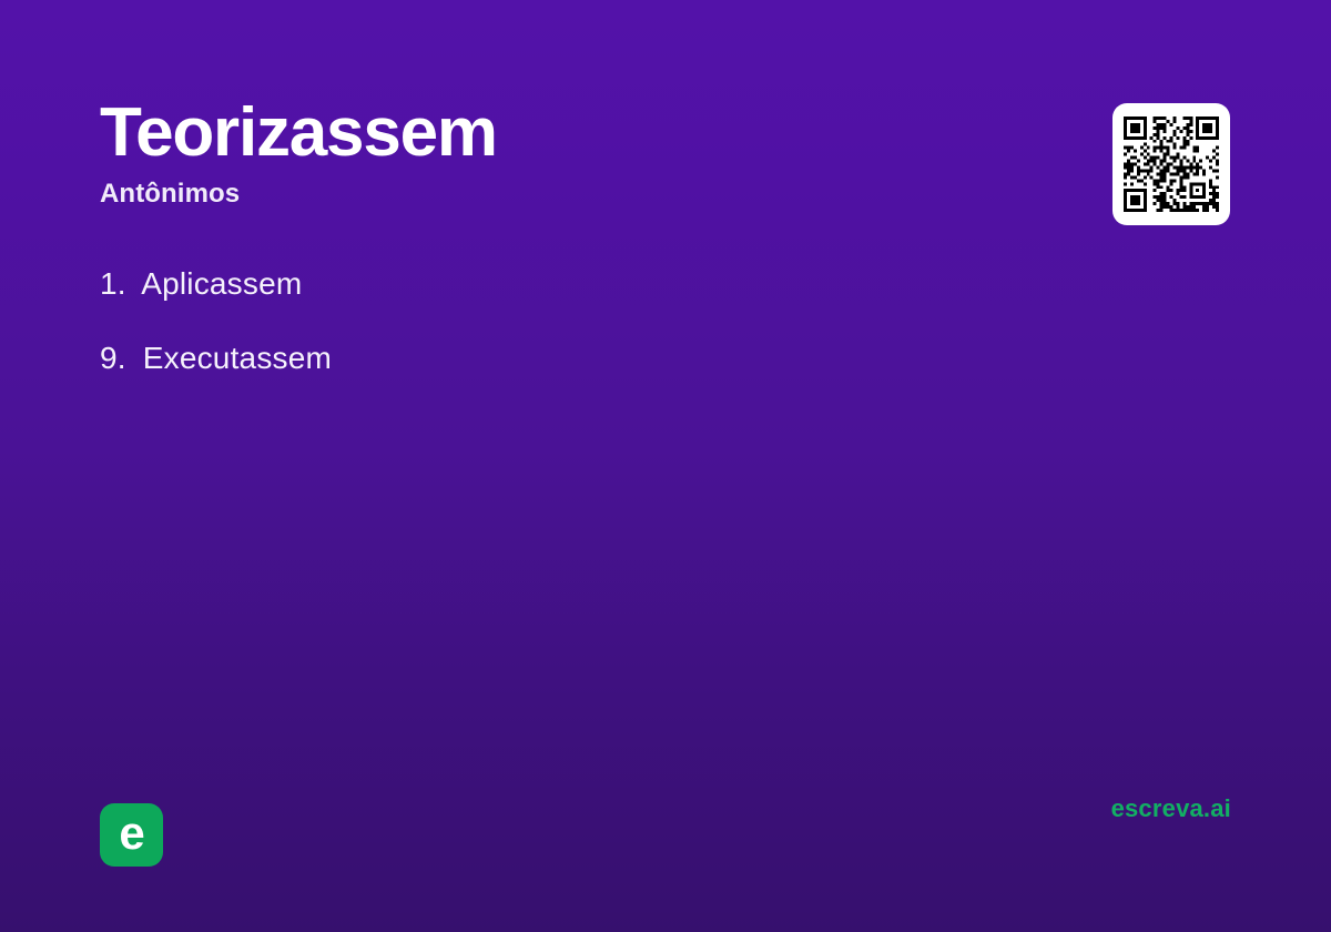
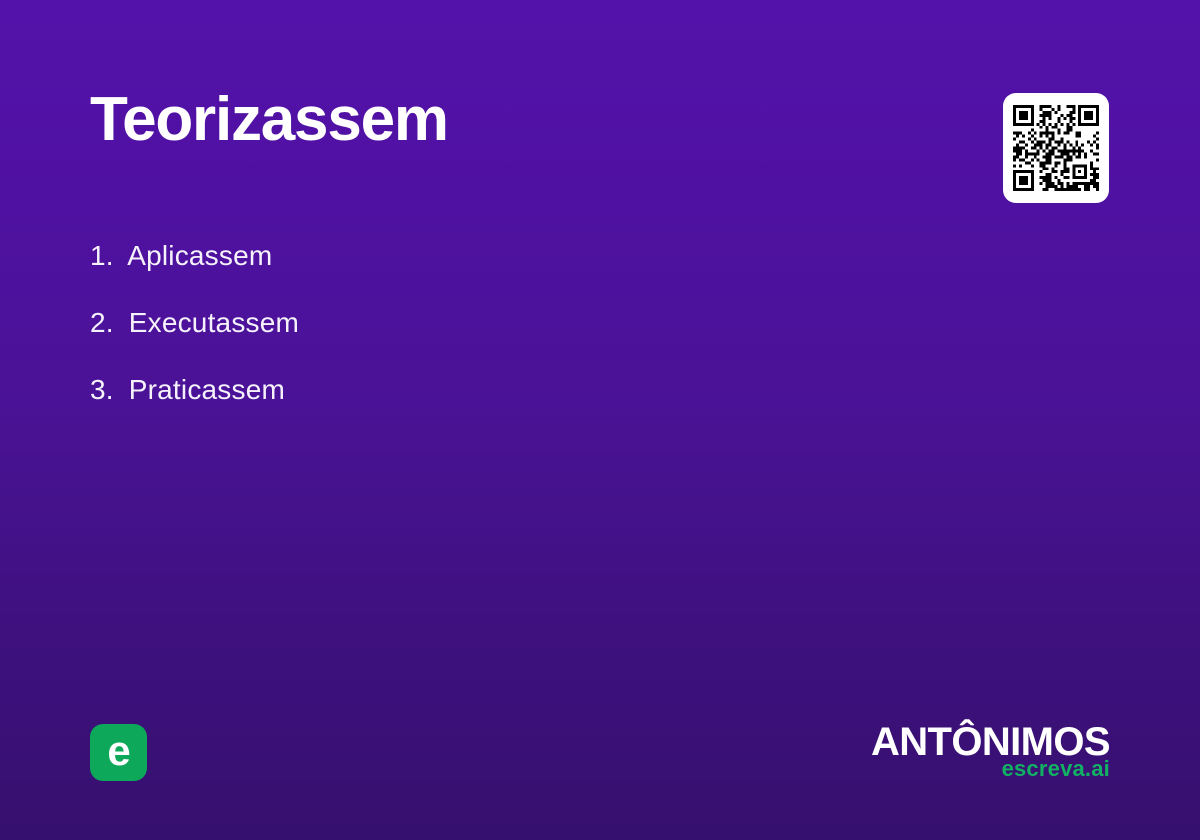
  Teorizassem
- Antônimos
  1. Aplicassem
- 9. Executassem
+ 2. Executassem
+ 3. Praticassem
  e
+ ANTÔNIMOS
  escreva.ai
